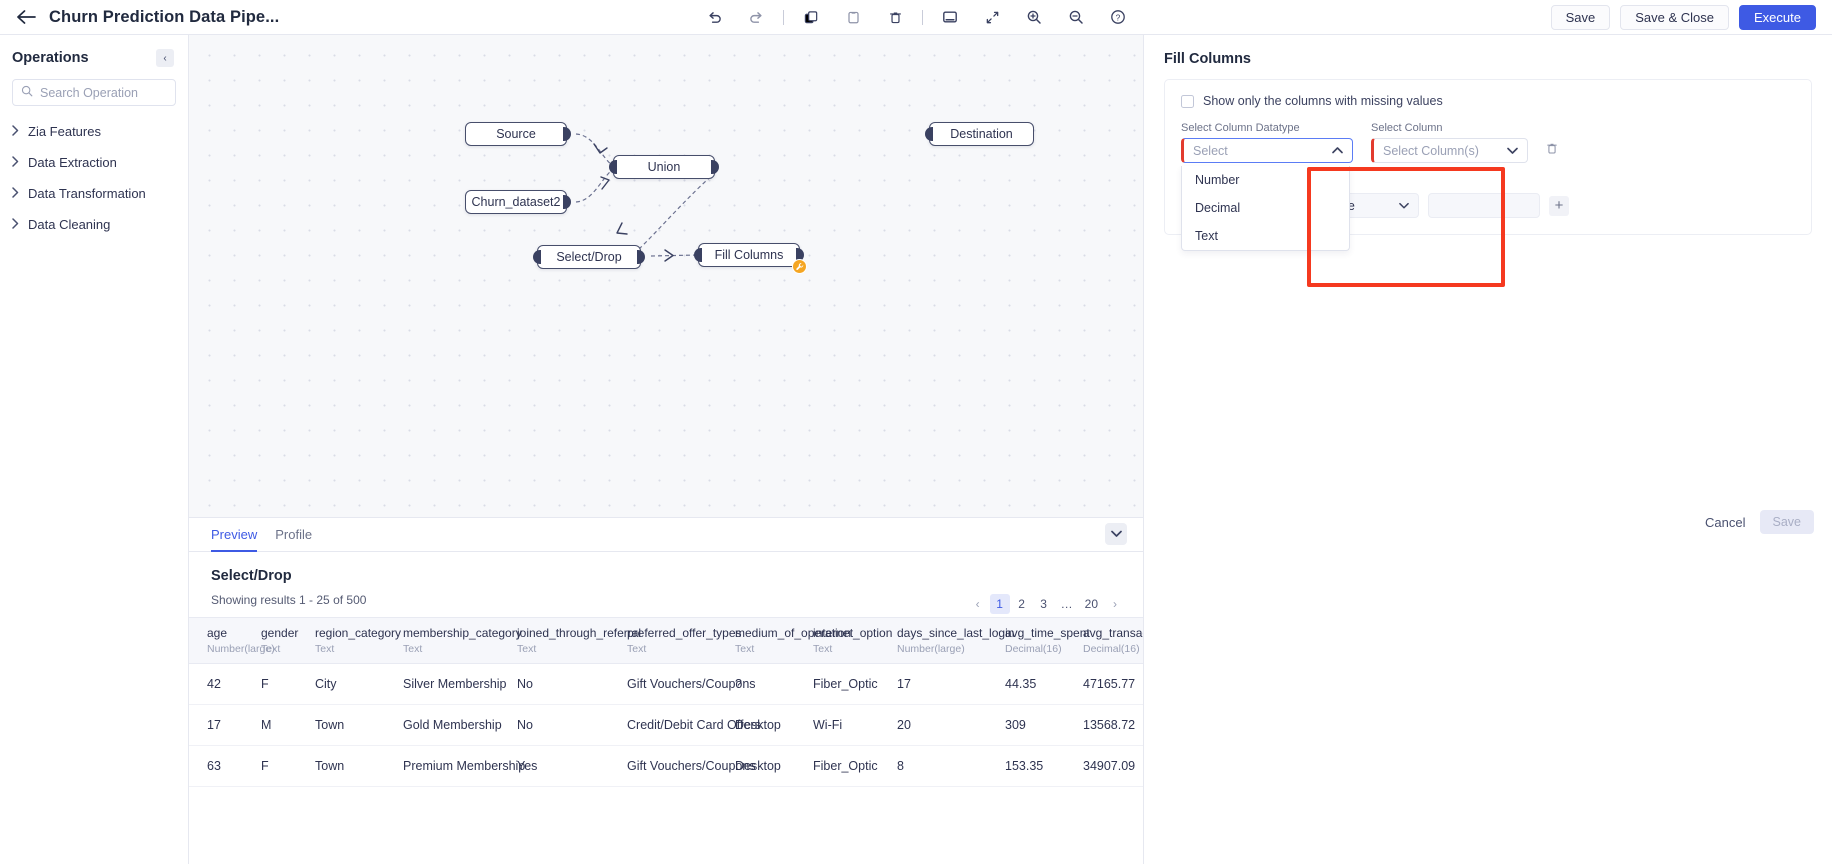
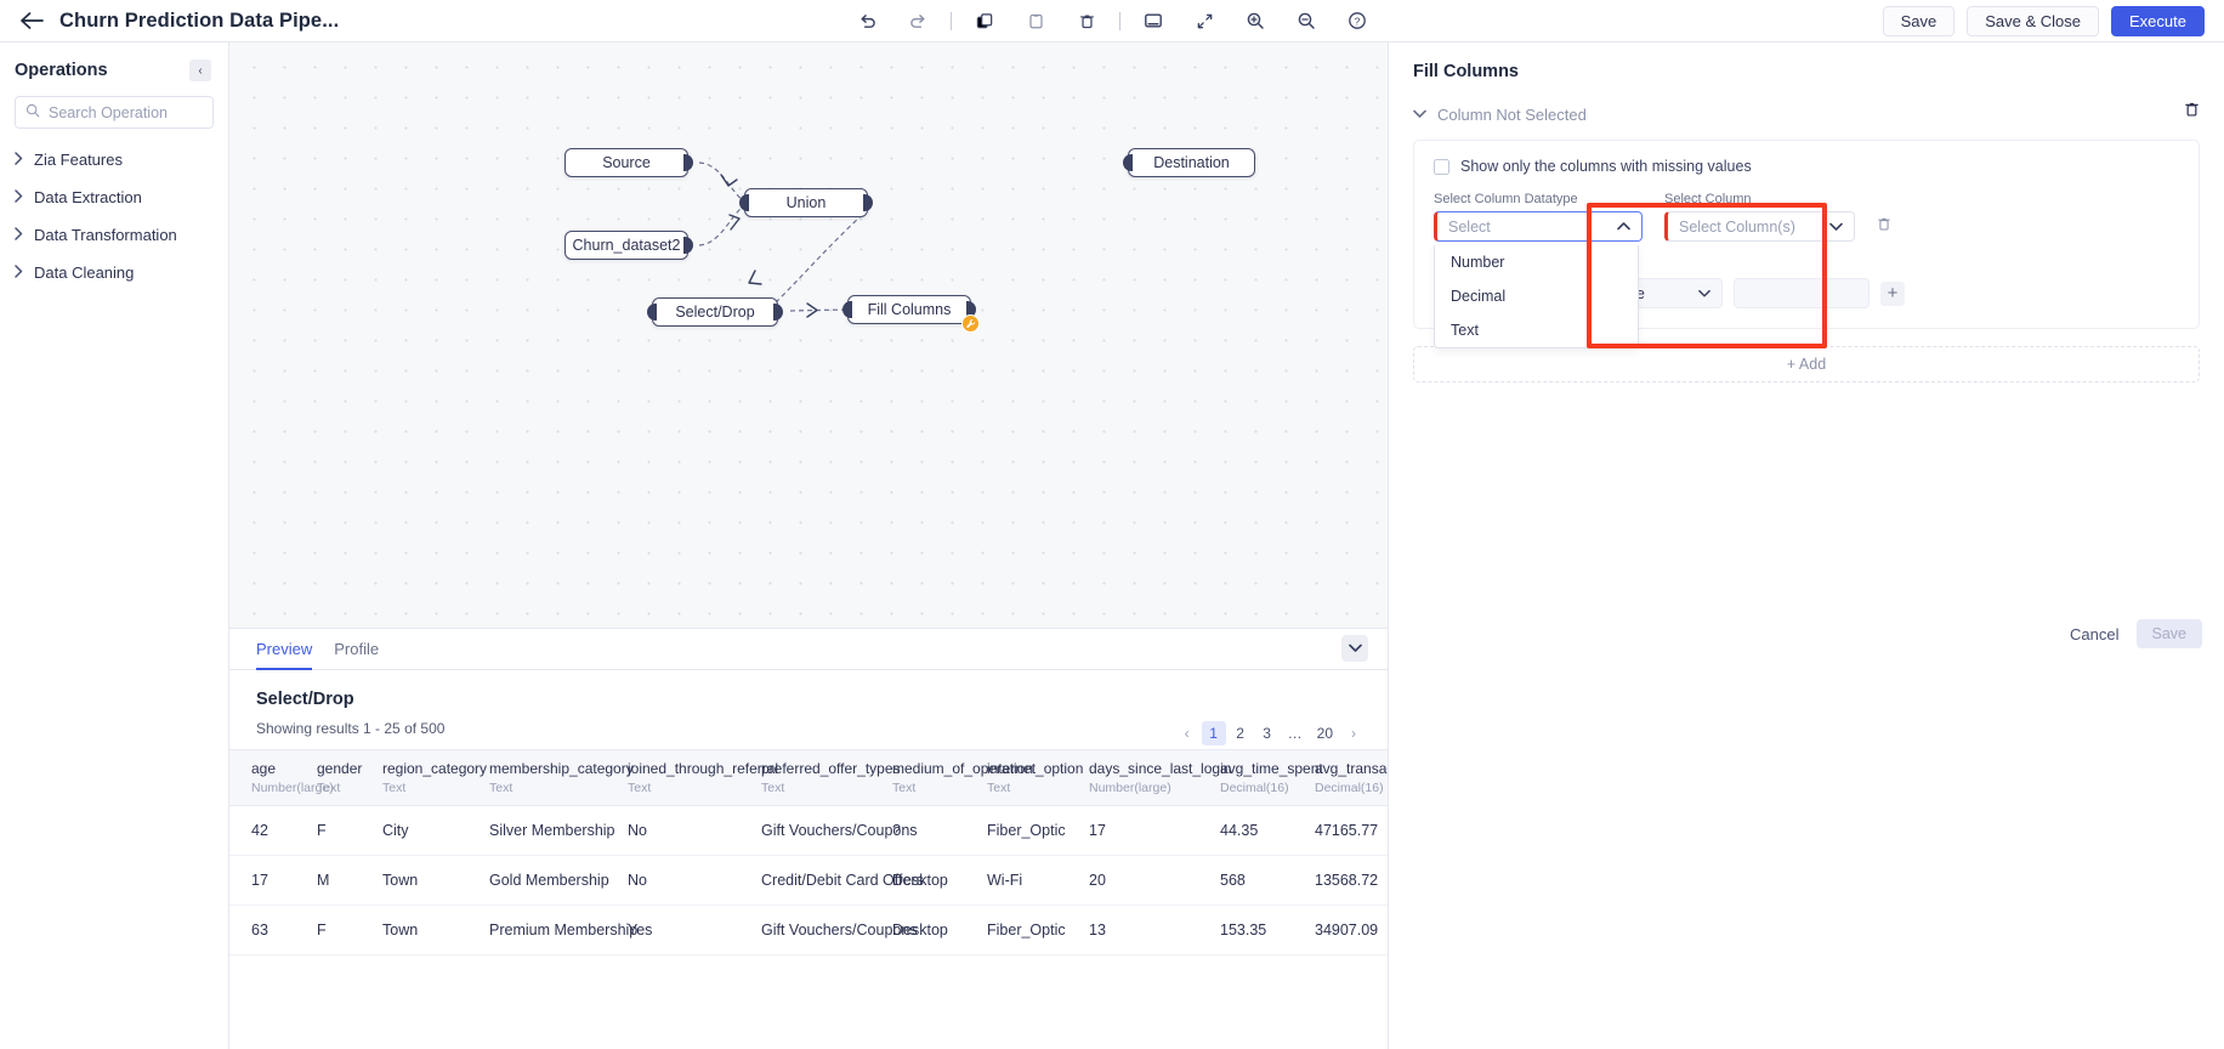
  Churn Prediction Data Pipe...
  ?
  Save
  Save & Close
  Execute
  Operations
  ‹
  Search Operation
  Zia Features
  Data Extraction
  Data Transformation
  Data Cleaning
  Source
  Churn_dataset2
  Union
  Select/Drop
  Fill Columns
  Destination
  Preview
  Profile
  Select/Drop
  Showing results 1 - 25 of 500
  ‹
  1
  2
  3
  …
  20
  ›
  42	F	City	Silver Membership	No	Gift Vouchers/Coupns	?	Fiber_Optic	17	44.35	47165.77
- 17	M	Town	Gold Membership	No	Credit/Debit Card O	Desktop	Wi-Fi	20	309	13568.72
+ 17	M	Town	Gold Membership	No	Credit/Debit Card O	Desktop	Wi-Fi	20	568	13568.72
- 63	F	Town	Premium Membershi	Yes	Gift Vouchers/Coup	Desktop	Fiber_Optic	8	153.35	34907.09
+ 63	F	Town	Premium Membershi	Yes	Gift Vouchers/Coup	Desktop	Fiber_Optic	13	153.35	34907.09
  Fill Columns
+ Column Not Selected
  Show only the columns with missing values
  Select Column Datatype
  Select
  Number
  Decimal
  Text
  Select Column
  Select Column(s)
  +
+ + Add
  Cancel
  Save
